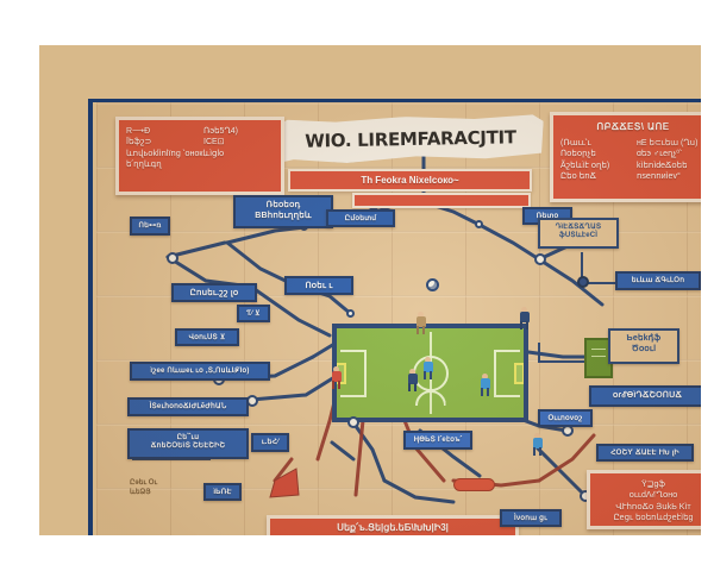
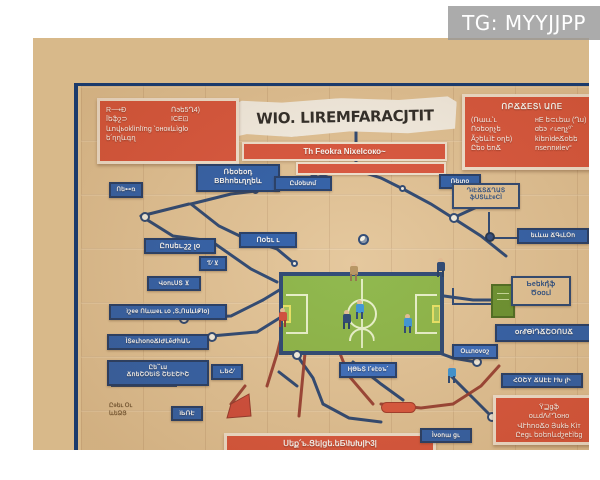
+ TG: MYYJJPP
